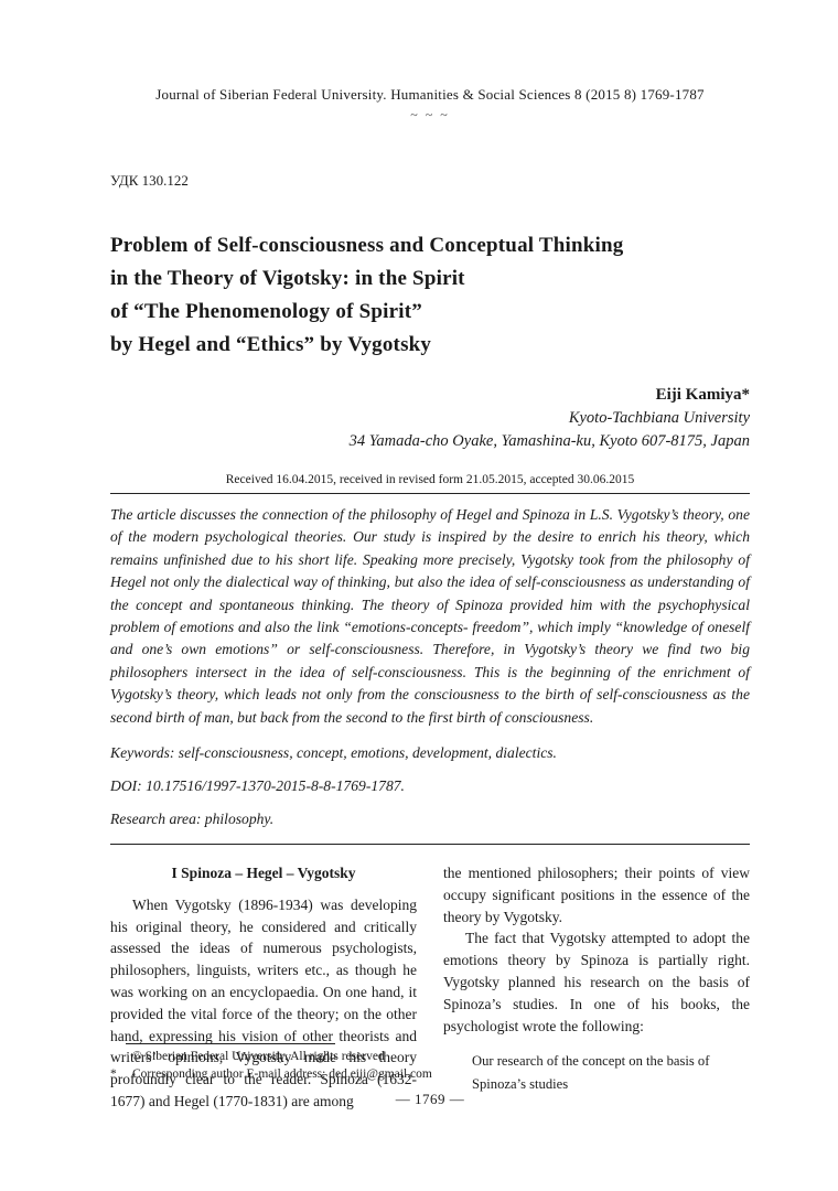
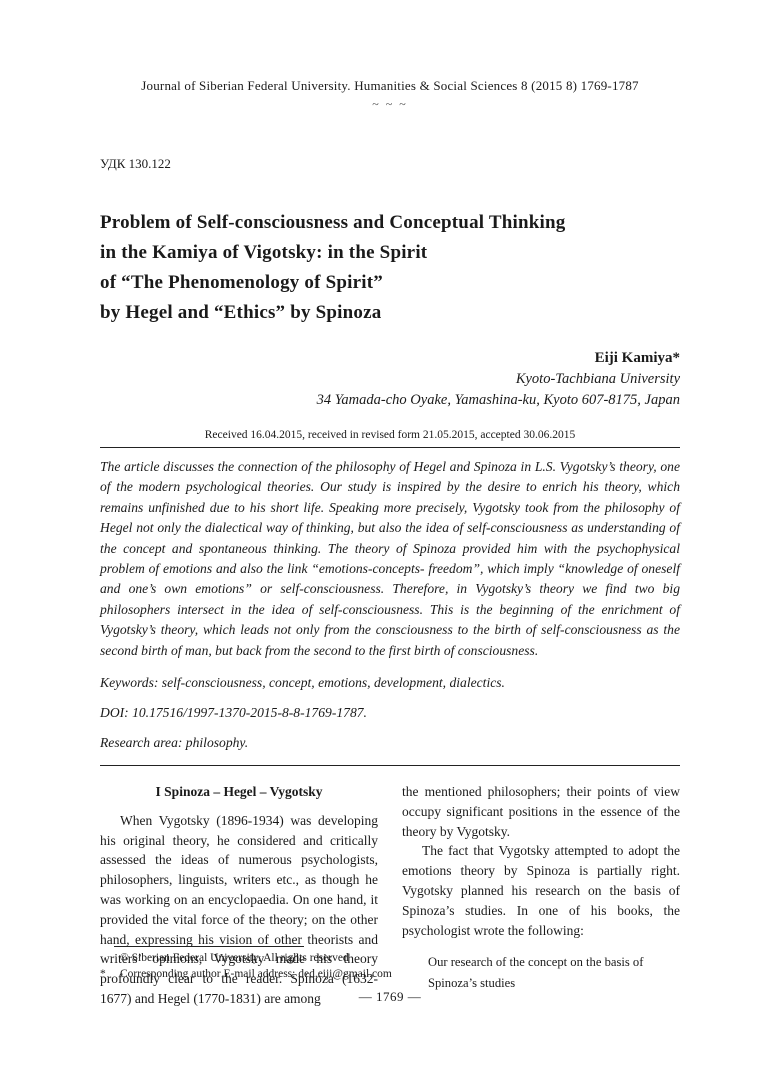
  Journal of Siberian Federal University. Humanities & Social Sciences 8 (2015 8) 1769-1787
  ~ ~ ~
  УДК 130.122
  Problem of Self-consciousness and Conceptual Thinking
- in the Theory of Vigotsky: in the Spirit
+ in the Kamiya of Vigotsky: in the Spirit
  of “The Phenomenology of Spirit”
- by Hegel and “Ethics” by Vygotsky
+ by Hegel and “Ethics” by Spinoza
  Eiji Kamiya*
  Kyoto-Tachbiana University
  34 Yamada-cho Oyake, Yamashina-ku, Kyoto 607-8175, Japan
  Received 16.04.2015, received in revised form 21.05.2015, accepted 30.06.2015
  The article discusses the connection of the philosophy of Hegel and Spinoza in L.S. Vygotsky’s theory, one of the modern psychological theories. Our study is inspired by the desire to enrich his theory, which remains unfinished due to his short life. Speaking more precisely, Vygotsky took from the philosophy of Hegel not only the dialectical way of thinking, but also the idea of self-consciousness as understanding of the concept and spontaneous thinking. The theory of Spinoza provided him with the psychophysical problem of emotions and also the link “emotions-concepts- freedom”, which imply “knowledge of oneself and one’s own emotions” or self-consciousness. Therefore, in Vygotsky’s theory we find two big philosophers intersect in the idea of self-consciousness. This is the beginning of the enrichment of Vygotsky’s theory, which leads not only from the consciousness to the birth of self-consciousness as the second birth of man, but back from the second to the first birth of consciousness.
  Keywords: self-consciousness, concept, emotions, development, dialectics.
  DOI: 10.17516/1997-1370-2015-8-8-1769-1787.
  Research area: philosophy.
  I Spinoza – Hegel – Vygotsky
  When Vygotsky (1896-1934) was developing his original theory, he considered and critically assessed the ideas of numerous psychologists, philosophers, linguists, writers etc., as though he was working on an encyclopaedia. On one hand, it provided the vital force of the theory; on the other hand, expressing his vision of other theorists and writers’ opinions, Vygotsky made his theory profoundly clear to the reader. Spinoza (1632-1677) and Hegel (1770-1831) are among
  the mentioned philosophers; their points of view occupy significant positions in the essence of the theory by Vygotsky.
  The fact that Vygotsky attempted to adopt the emotions theory by Spinoza is partially right. Vygotsky planned his research on the basis of Spinoza’s studies. In one of his books, the psychologist wrote the following:
  Our research of the concept on the basis of
  Spinoza’s studies
  © Siberian Federal University. All rights reserved
  *
  Corresponding author E-mail address: ded.eiji@gmail.com
  — 1769 —
